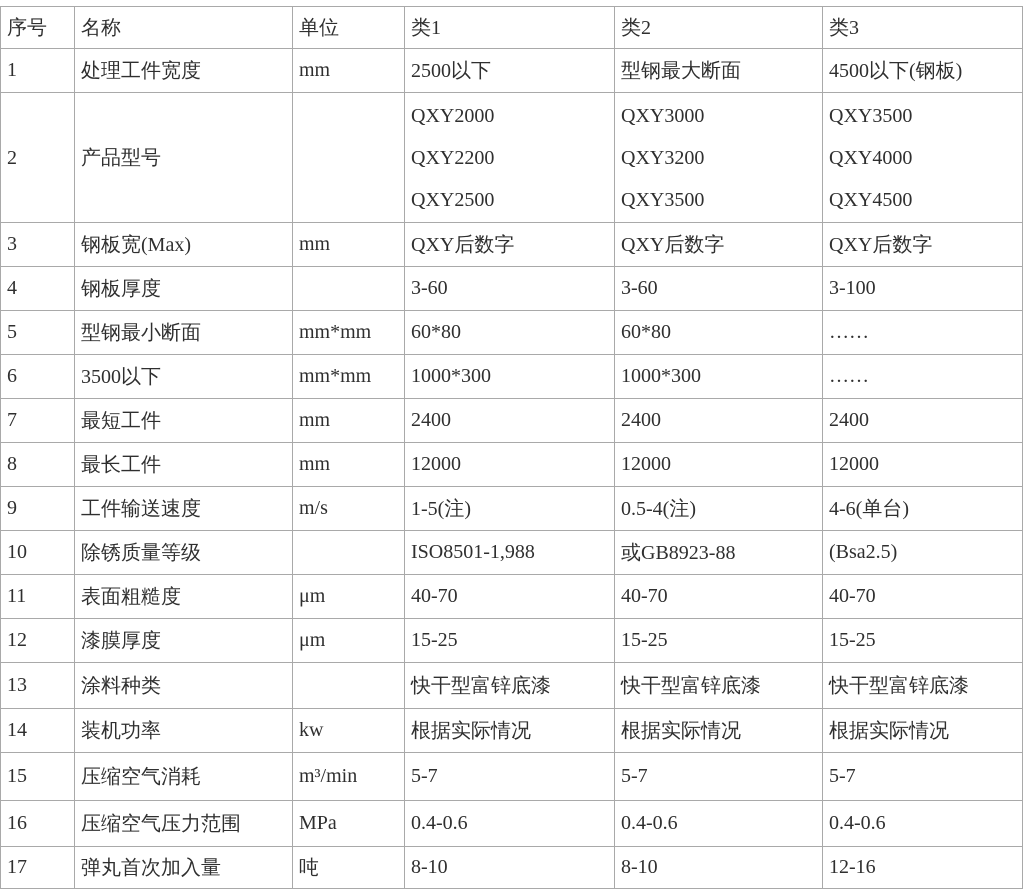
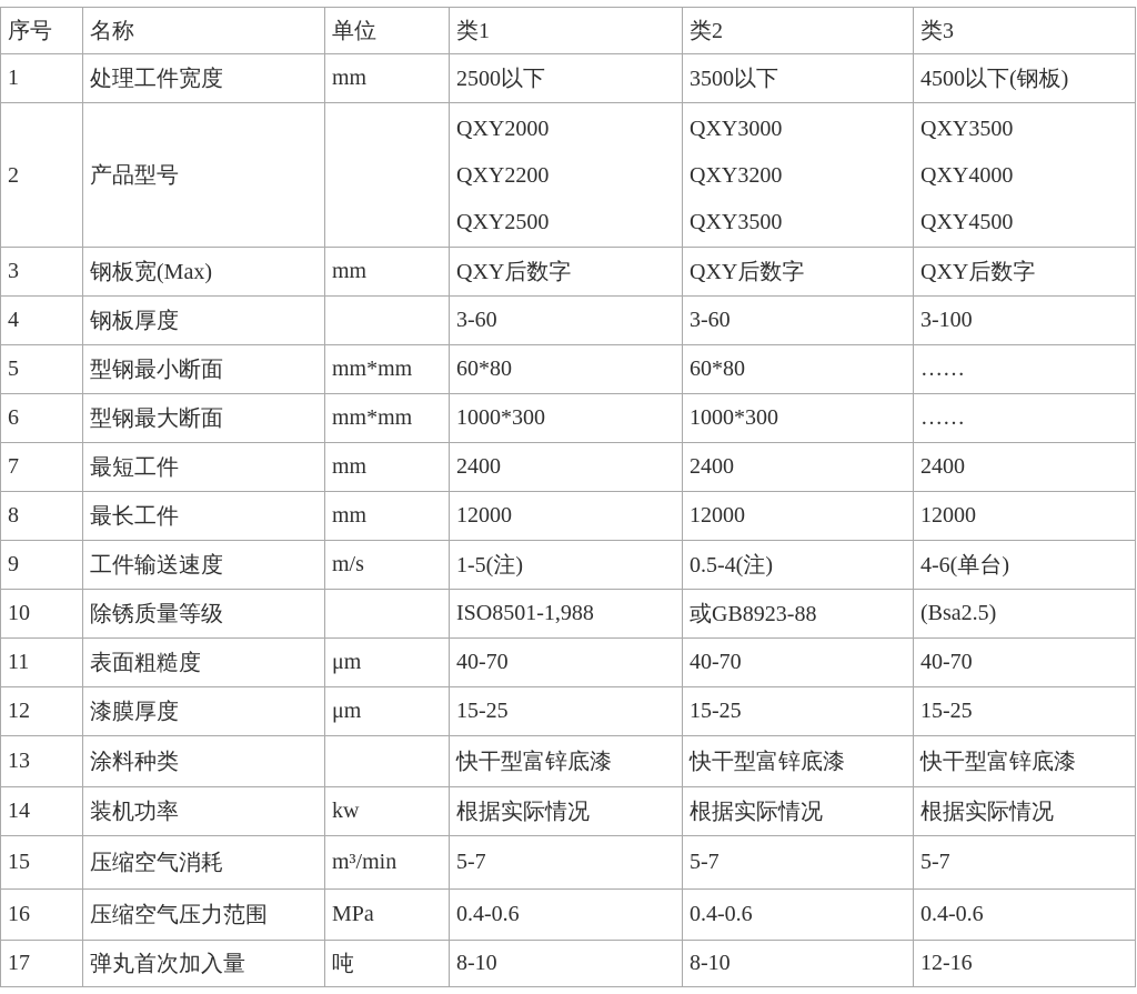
  序号	名称	单位	类1	类2	类3
- 1	处理工件宽度	mm	2500以下	型钢最大断面	4500以下(钢板)
+ 1	处理工件宽度	mm	2500以下	3500以下	4500以下(钢板)
  2	产品型号		QXY2000 QXY2200 QXY2500	QXY3000 QXY3200 QXY3500	QXY3500 QXY4000 QXY4500
  3	钢板宽(Max)	mm	QXY后数字	QXY后数字	QXY后数字
  4	钢板厚度		3-60	3-60	3-100
  5	型钢最小断面	mm*mm	60*80	60*80	……
- 6	3500以下	mm*mm	1000*300	1000*300	……
+ 6	型钢最大断面	mm*mm	1000*300	1000*300	……
  7	最短工件	mm	2400	2400	2400
  8	最长工件	mm	12000	12000	12000
  9	工件输送速度	m/s	1-5(注)	0.5-4(注)	4-6(单台)
  10	除锈质量等级		ISO8501-1,988	或GB8923-88	(Bsa2.5)
  11	表面粗糙度	μm	40-70	40-70	40-70
  12	漆膜厚度	μm	15-25	15-25	15-25
  13	涂料种类		快干型富锌底漆	快干型富锌底漆	快干型富锌底漆
  14	装机功率	kw	根据实际情况	根据实际情况	根据实际情况
  15	压缩空气消耗	m³/min	5-7	5-7	5-7
  16	压缩空气压力范围	MPa	0.4-0.6	0.4-0.6	0.4-0.6
  17	弹丸首次加入量	吨	8-10	8-10	12-16
